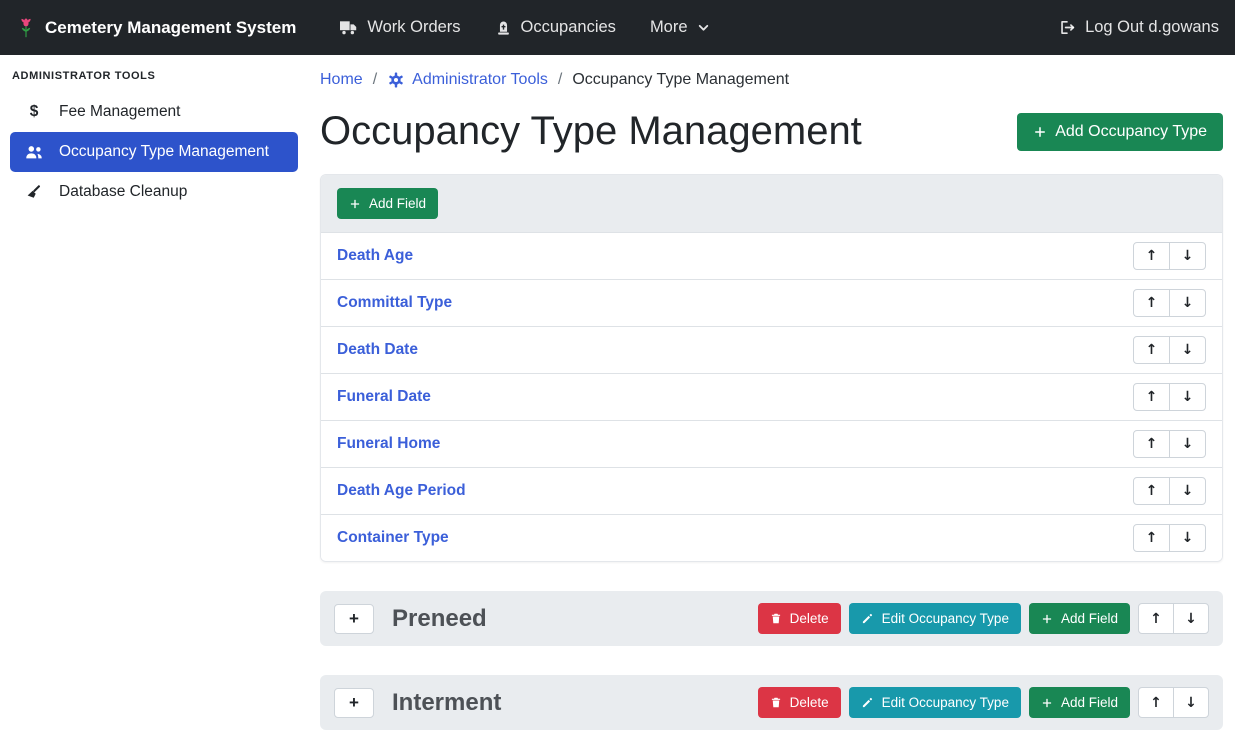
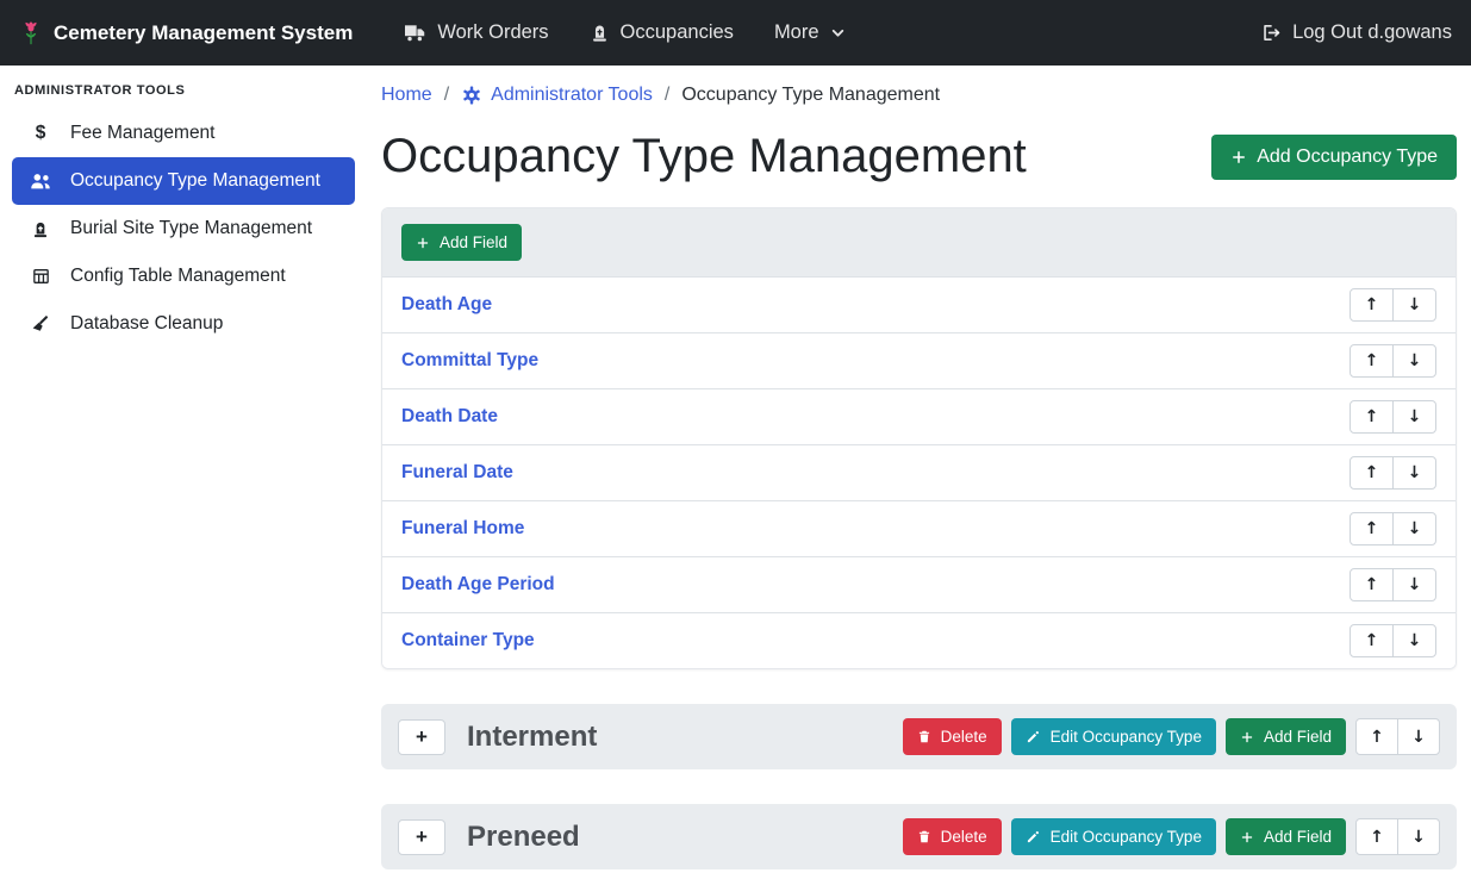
  Cemetery Management System
  Work Orders
  Occupancies
  More
  Log Out d.gowans
  ADMINISTRATOR TOOLS
  $
  Fee Management
  Occupancy Type Management
+ Burial Site Type Management
+ Config Table Management
  Database Cleanup
  Home
  /
  Administrator Tools
  /
  Occupancy Type Management
  Occupancy Type Management
  Add Occupancy Type
  Add Field
  Death Age
  ↑
  ↓
  Committal Type
  ↑
  ↓
  Death Date
  ↑
  ↓
  Funeral Date
  ↑
  ↓
  Funeral Home
  ↑
  ↓
  Death Age Period
  ↑
  ↓
  Container Type
  ↑
  ↓
  +
- Preneed
+ Interment
  Delete
  Edit Occupancy Type
  Add Field
  ↑
  ↓
  +
- Interment
+ Preneed
  Delete
  Edit Occupancy Type
  Add Field
  ↑
  ↓
